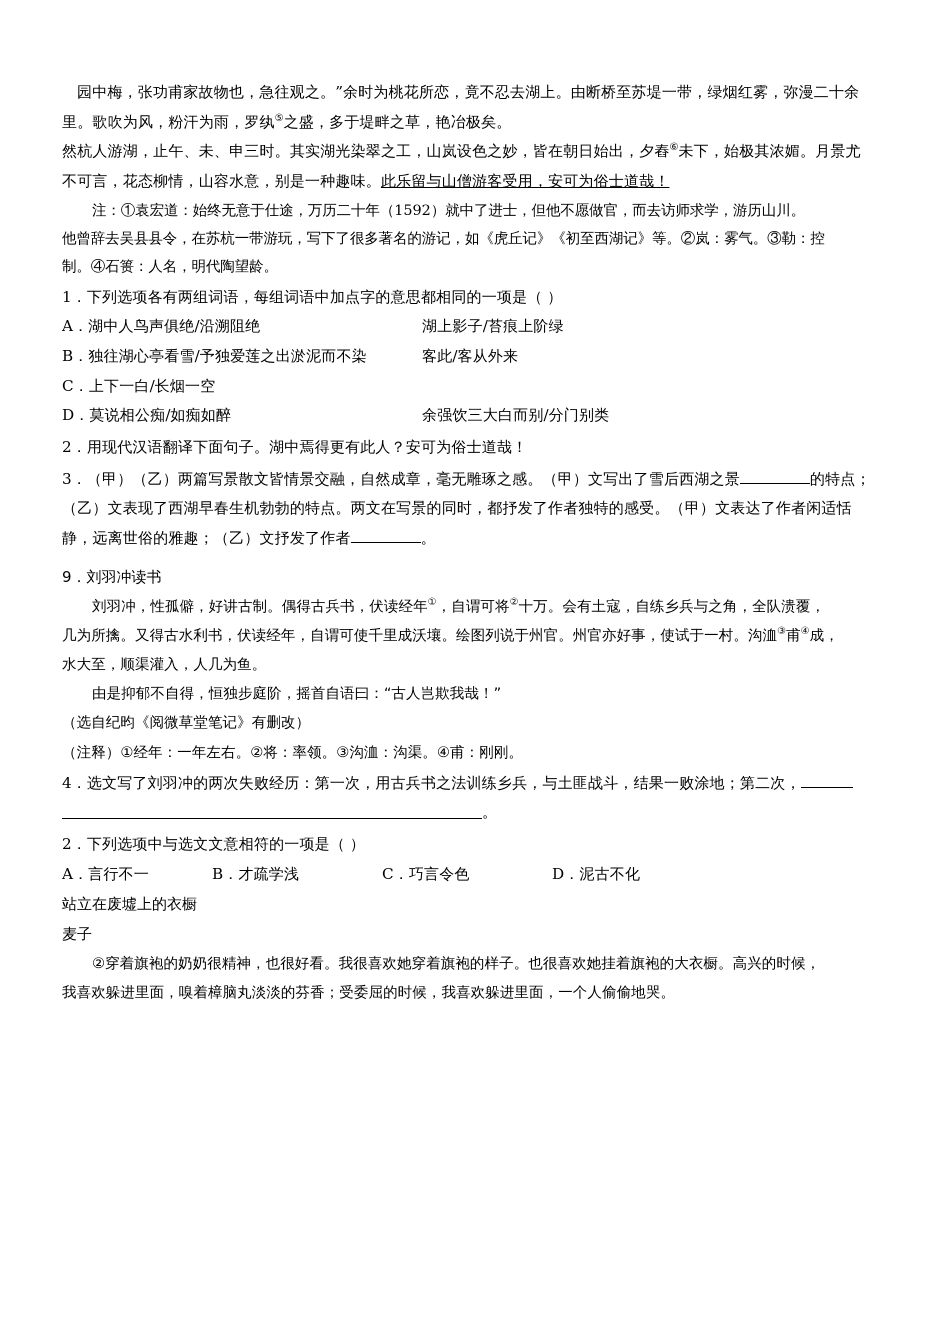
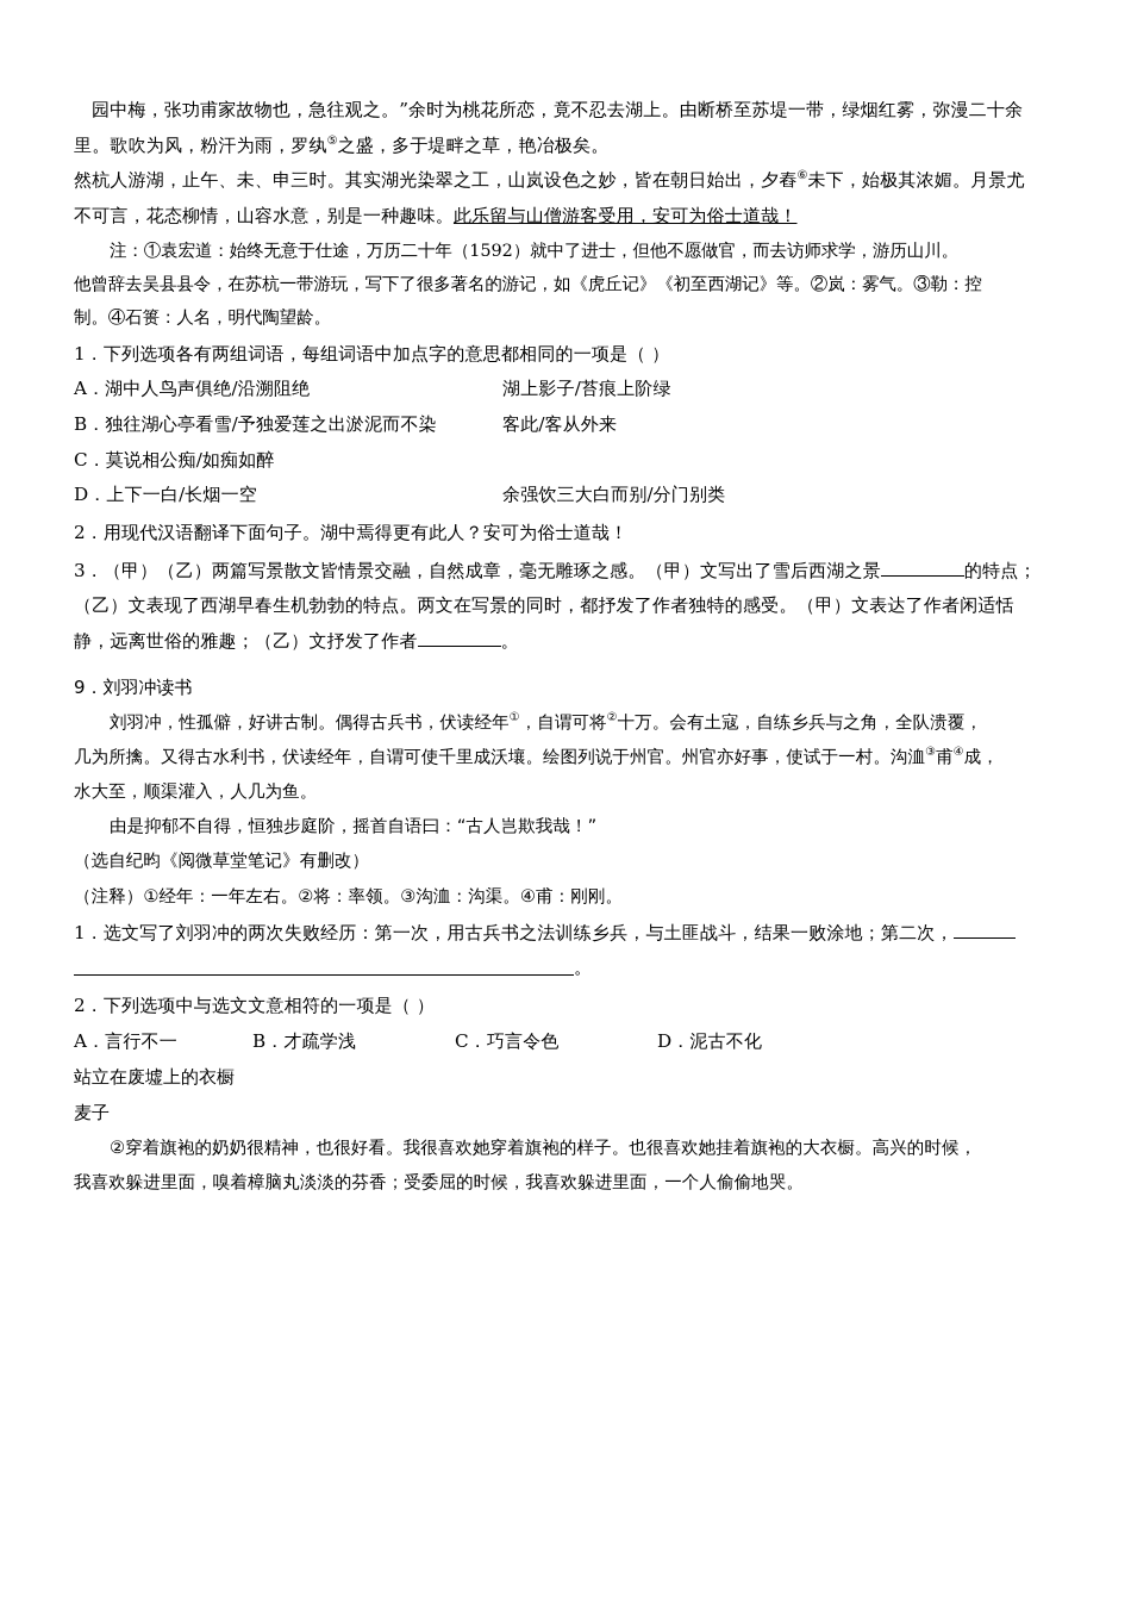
  园中梅，张功甫家故物也，急往观之。”余时为桃花所恋，竟不忍去湖上。由断桥至苏堤一带，绿烟红雾，弥漫二十余
  里。歌吹为风，粉汗为雨，罗纨⑤之盛，多于堤畔之草，艳冶极矣。
  然杭人游湖，止午、未、申三时。其实湖光染翠之工，山岚设色之妙，皆在朝日始出，夕舂⑥未下，始极其浓媚。月景尤
  不可言，花态柳情，山容水意，别是一种趣味。此乐留与山僧游客受用，安可为俗士道哉！
  注：①袁宏道：始终无意于仕途，万历二十年（1592）就中了进士，但他不愿做官，而去访师求学，游历山川。
  他曾辞去吴县县令，在苏杭一带游玩，写下了很多著名的游记，如《虎丘记》《初至西湖记》等。②岚：雾气。③勒：控
  制。④石篑：人名，明代陶望龄。
  1．下列选项各有两组词语，每组词语中加点字的意思都相同的一项是（ ）
  A．湖中人鸟声俱绝/沿溯阻绝
  湖上影子/苔痕上阶绿
  B．独往湖心亭看雪/予独爱莲之出淤泥而不染
  客此/客从外来
- C．上下一白/长烟一空
+ C．莫说相公痴/如痴如醉
- D．莫说相公痴/如痴如醉
+ D．上下一白/长烟一空
  余强饮三大白而别/分门别类
  2．用现代汉语翻译下面句子。湖中焉得更有此人？安可为俗士道哉！
  3．（甲）（乙）两篇写景散文皆情景交融，自然成章，毫无雕琢之感。（甲）文写出了雪后西湖之景 的特点；
  （乙）文表现了西湖早春生机勃勃的特点。两文在写景的同时，都抒发了作者独特的感受。（甲）文表达了作者闲适恬
  静，远离世俗的雅趣；（乙）文抒发了作者 。
  9．刘羽冲读书
  刘羽冲，性孤僻，好讲古制。偶得古兵书，伏读经年①，自谓可将②十万。会有土寇，自练乡兵与之角，全队溃覆，
  几为所擒。又得古水利书，伏读经年，自谓可使千里成沃壤。绘图列说于州官。州官亦好事，使试于一村。沟洫③甫④成，
  水大至，顺渠灌入，人几为鱼。
  由是抑郁不自得，恒独步庭阶，摇首自语曰：“古人岂欺我哉！”
  （选自纪昀《阅微草堂笔记》有删改）
  （注释）①经年：一年左右。②将：率领。③沟洫：沟渠。④甫：刚刚。
- 4．选文写了刘羽冲的两次失败经历：第一次，用古兵书之法训练乡兵，与土匪战斗，结果一败涂地；第二次，
+ 1．选文写了刘羽冲的两次失败经历：第一次，用古兵书之法训练乡兵，与土匪战斗，结果一败涂地；第二次，
  。
  2．下列选项中与选文文意相符的一项是（ ）
  A．言行不一
  B．才疏学浅
  C．巧言令色
  D．泥古不化
  站立在废墟上的衣橱
  麦子
  ②穿着旗袍的奶奶很精神，也很好看。我很喜欢她穿着旗袍的样子。也很喜欢她挂着旗袍的大衣橱。高兴的时候，
  我喜欢躲进里面，嗅着樟脑丸淡淡的芬香；受委屈的时候，我喜欢躲进里面，一个人偷偷地哭。
